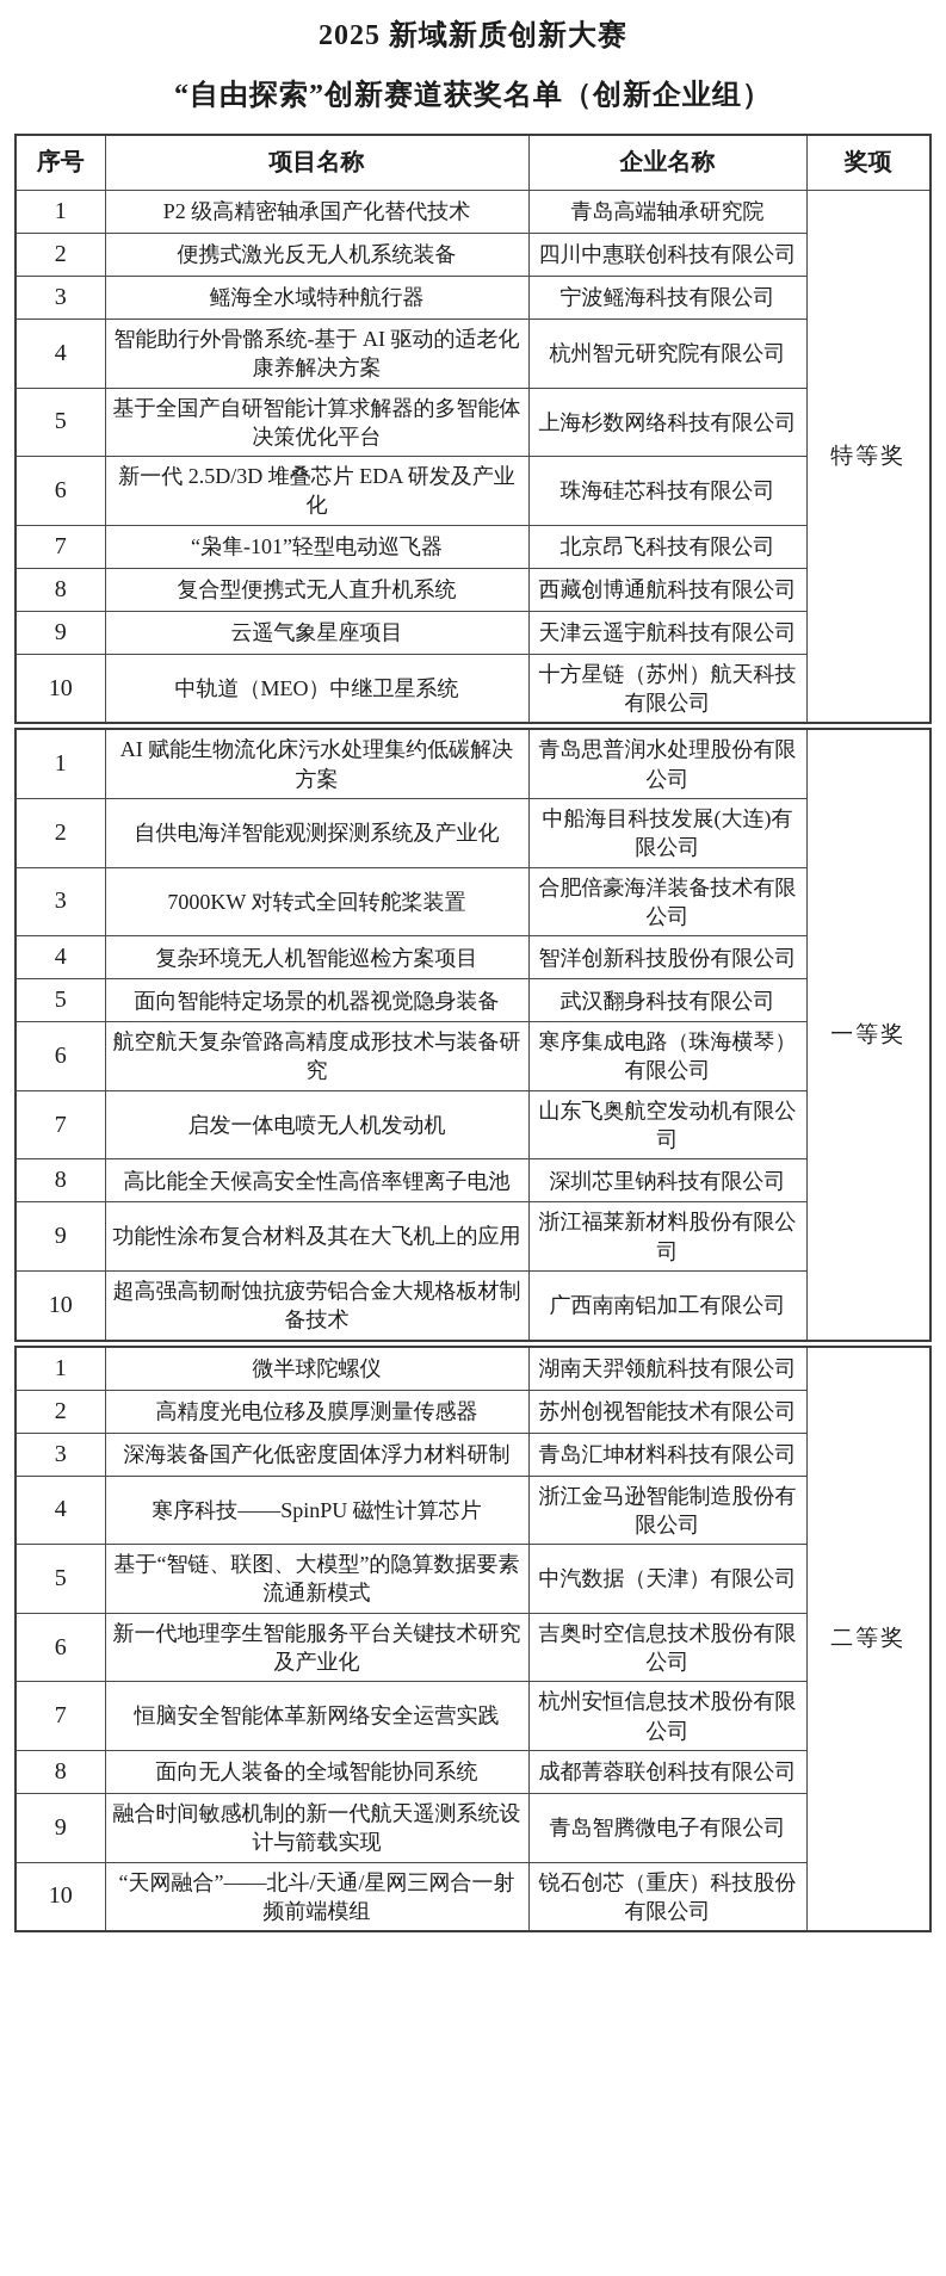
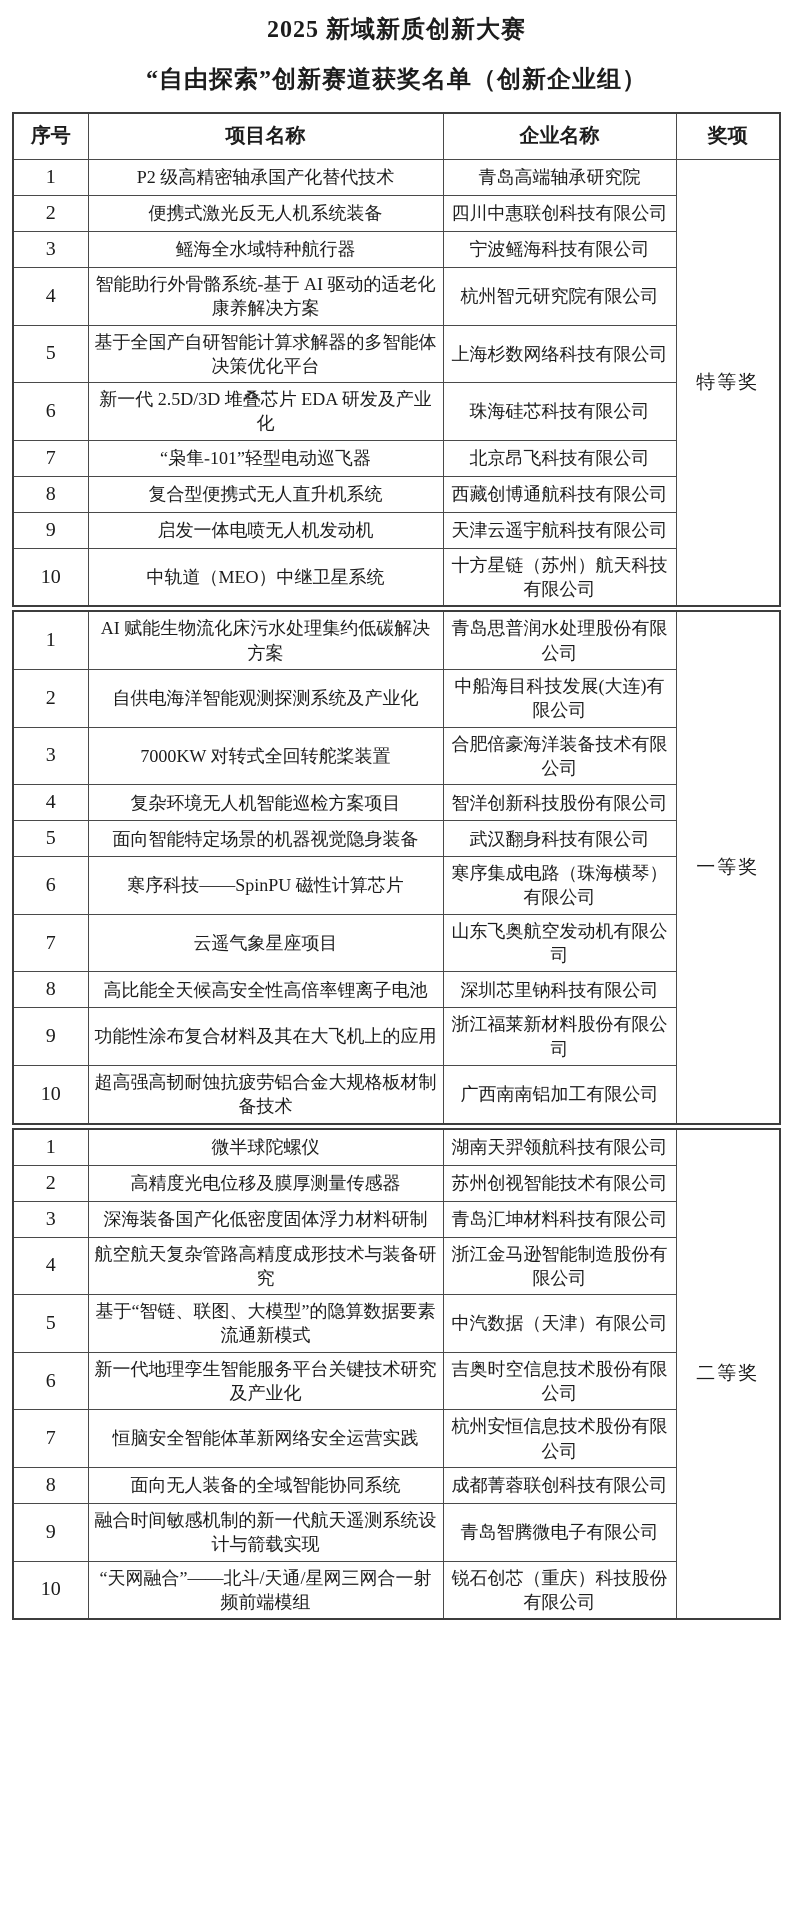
  2025 新域新质创新大赛
  “自由探索”创新赛道获奖名单（创新企业组）
  序号	项目名称	企业名称	奖项
  1	P2 级高精密轴承国产化替代技术	青岛高端轴承研究院	特等奖
  2	便携式激光反无人机系统装备	四川中惠联创科技有限公司
  3	鳐海全水域特种航行器	宁波鳐海科技有限公司
  4	智能助行外骨骼系统-基于 AI 驱动的适老化康养解决方案	杭州智元研究院有限公司
  5	基于全国产自研智能计算求解器的多智能体决策优化平台	上海杉数网络科技有限公司
  6	新一代 2.5D/3D 堆叠芯片 EDA 研发及产业化	珠海硅芯科技有限公司
  7	“枭隼-101”轻型电动巡飞器	北京昂飞科技有限公司
  8	复合型便携式无人直升机系统	西藏创博通航科技有限公司
- 9	云遥气象星座项目	天津云遥宇航科技有限公司
+ 9	启发一体电喷无人机发动机	天津云遥宇航科技有限公司
  10	中轨道（MEO）中继卫星系统	十方星链（苏州）航天科技有限公司
  1	AI 赋能生物流化床污水处理集约低碳解决方案	青岛思普润水处理股份有限公司	一等奖
  2	自供电海洋智能观测探测系统及产业化	中船海目科技发展(大连)有限公司
  3	7000KW 对转式全回转舵桨装置	合肥倍豪海洋装备技术有限公司
  4	复杂环境无人机智能巡检方案项目	智洋创新科技股份有限公司
  5	面向智能特定场景的机器视觉隐身装备	武汉翻身科技有限公司
- 6	航空航天复杂管路高精度成形技术与装备研究	寒序集成电路（珠海横琴）有限公司
+ 6	寒序科技——SpinPU 磁性计算芯片	寒序集成电路（珠海横琴）有限公司
- 7	启发一体电喷无人机发动机	山东飞奥航空发动机有限公司
+ 7	云遥气象星座项目	山东飞奥航空发动机有限公司
  8	高比能全天候高安全性高倍率锂离子电池	深圳芯里钠科技有限公司
  9	功能性涂布复合材料及其在大飞机上的应用	浙江福莱新材料股份有限公司
  10	超高强高韧耐蚀抗疲劳铝合金大规格板材制备技术	广西南南铝加工有限公司
  1	微半球陀螺仪	湖南天羿领航科技有限公司	二等奖
  2	高精度光电位移及膜厚测量传感器	苏州创视智能技术有限公司
  3	深海装备国产化低密度固体浮力材料研制	青岛汇坤材料科技有限公司
- 4	寒序科技——SpinPU 磁性计算芯片	浙江金马逊智能制造股份有限公司
+ 4	航空航天复杂管路高精度成形技术与装备研究	浙江金马逊智能制造股份有限公司
  5	基于“智链、联图、大模型”的隐算数据要素流通新模式	中汽数据（天津）有限公司
  6	新一代地理孪生智能服务平台关键技术研究及产业化	吉奥时空信息技术股份有限公司
  7	恒脑安全智能体革新网络安全运营实践	杭州安恒信息技术股份有限公司
  8	面向无人装备的全域智能协同系统	成都菁蓉联创科技有限公司
  9	融合时间敏感机制的新一代航天遥测系统设计与箭载实现	青岛智腾微电子有限公司
  10	“天网融合”——北斗/天通/星网三网合一射频前端模组	锐石创芯（重庆）科技股份有限公司
